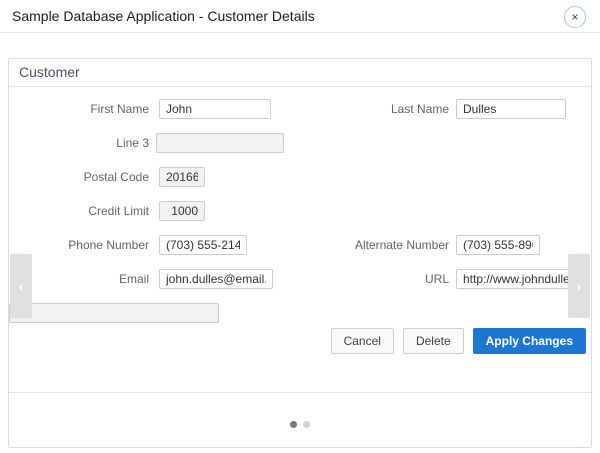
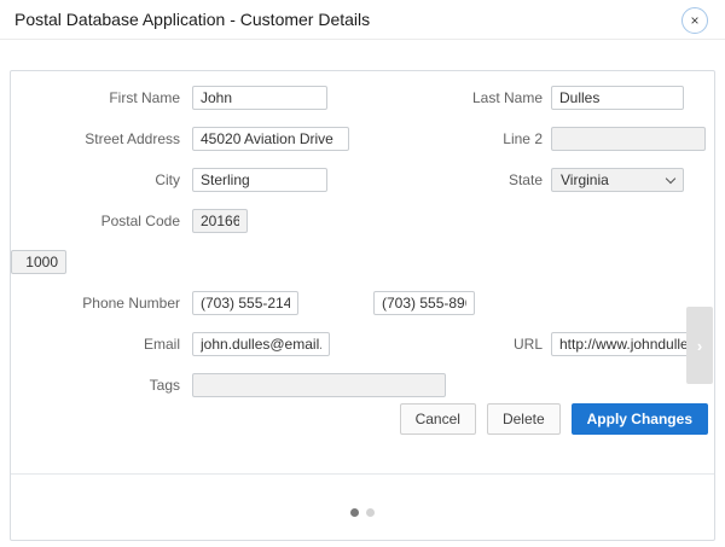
- Sample Database Application - Customer Details
+ Postal Database Application - Customer Details
  ×
- Customer
- ‹
  ›
  First Name
  John
  Last Name
  Dulles
+ Street Address
+ 45020 Aviation Drive
- Line 3
+ Line 2
+ City
+ Sterling
+ State
+ Virginia
  Postal Code
  20166
- Credit Limit
  1000
  Phone Number
  (703) 555-214
- Alternate Number
  (703) 555-89
  Email
  john.dulles@email.
  URL
  http://www.johndulle
+ Tags
  Cancel
  Delete
  Apply Changes
